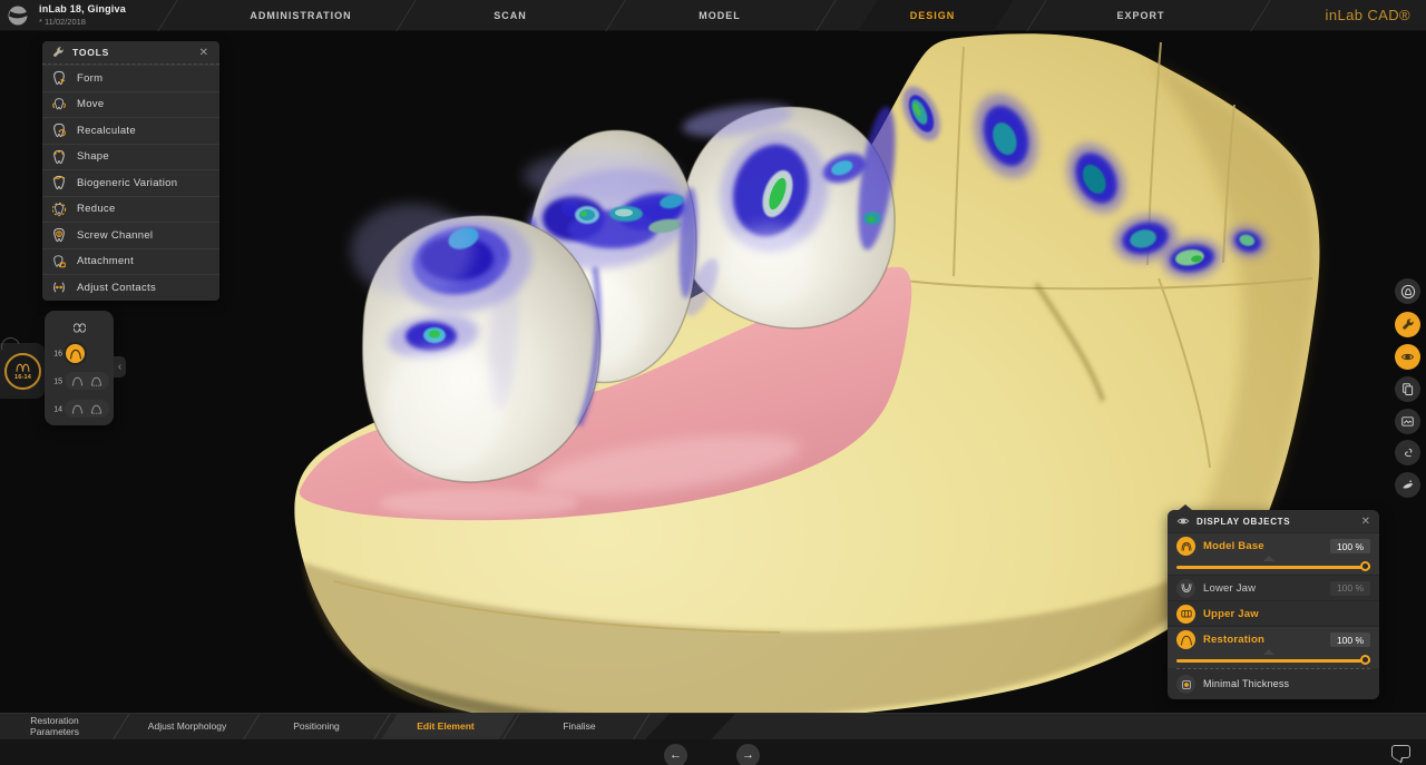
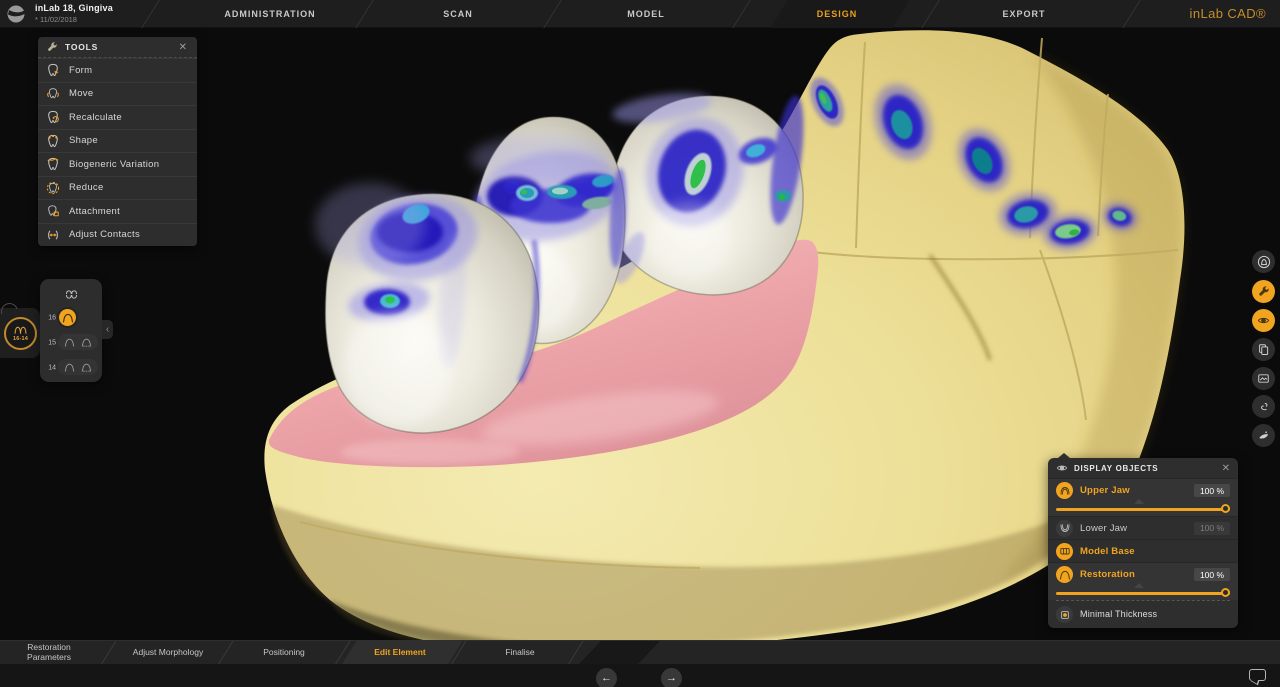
  inLab 18, Gingiva
  * 11/02/2018
  ADMINISTRATION
  SCAN
  MODEL
  DESIGN
  EXPORT
  inLab CAD®
  TOOLS
  ✕
  Form
  Move
  Recalculate
  Shape
  Biogeneric Variation
  Reduce
- Screw Channel
  Attachment
  Adjust Contacts
  ‹
  DISPLAY OBJECTS
  ✕
- Model Base
+ Upper Jaw
  100 %
  Lower Jaw
  100 %
- Upper Jaw
+ Model Base
  Restoration
  100 %
  Minimal Thickness
  Restoration Parameters
  Adjust Morphology
  Positioning
  Edit Element
  Finalise
  ←
  →
